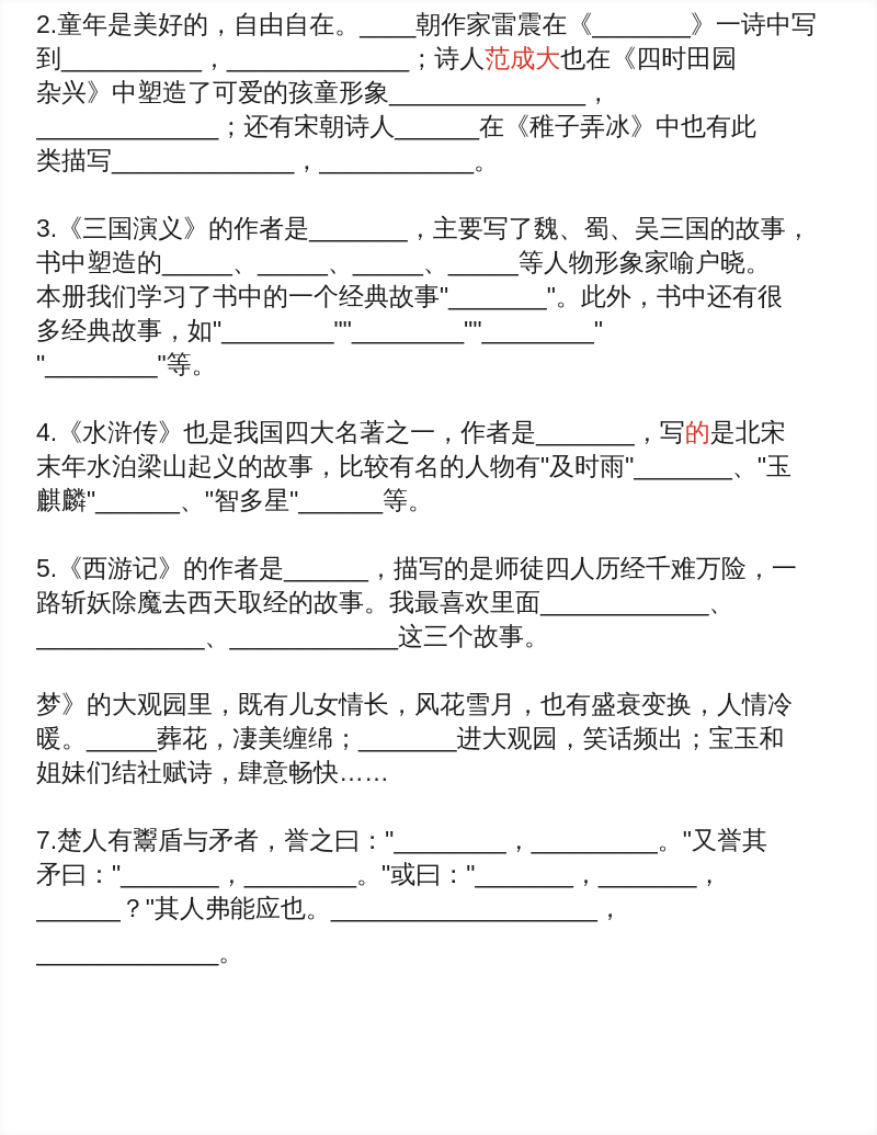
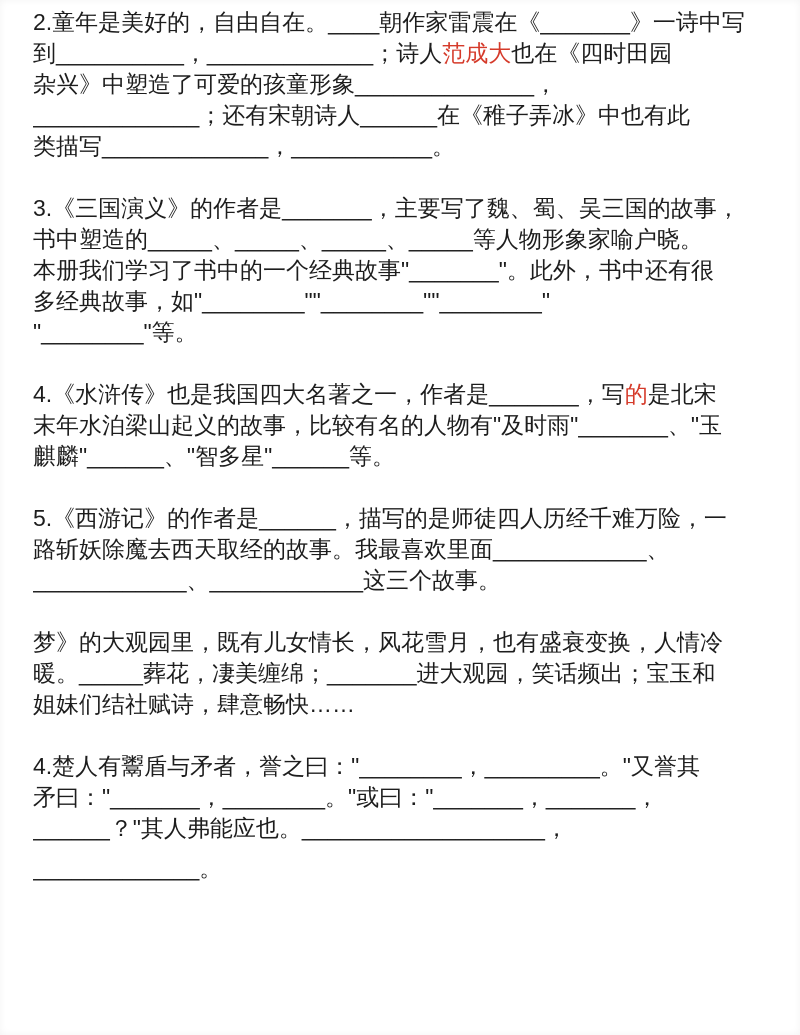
  2.童年是美好的，自由自在。____朝作家雷震在《_______》一诗中写
  到__________，_____________；诗人范成大也在《四时田园
  杂兴》中塑造了可爱的孩童形象______________，
  _____________；还有宋朝诗人______在《稚子弄冰》中也有此
  类描写_____________，___________。
  3.《三国演义》的作者是_______，主要写了魏、蜀、吴三国的故事，
  书中塑造的_____、_____、_____、_____等人物形象家喻户晓。
  本册我们学习了书中的一个经典故事"_______"。此外，书中还有很
  多经典故事，如"________""________""________"
  "________"等。
  4.《水浒传》也是我国四大名著之一，作者是_______，写的是北宋
  末年水泊梁山起义的故事，比较有名的人物有"及时雨"_______、"玉
  麒麟"______、"智多星"______等。
  5.《西游记》的作者是______，描写的是师徒四人历经千难万险，一
  路斩妖除魔去西天取经的故事。我最喜欢里面____________、
  ____________、____________这三个故事。
  梦》的大观园里，既有儿女情长，风花雪月，也有盛衰变换，人情冷
  暖。_____葬花，凄美缠绵；_______进大观园，笑话频出；宝玉和
  姐妹们结社赋诗，肆意畅快……
- 7.楚人有鬻盾与矛者，誉之曰："________，_________。"又誉其
+ 4.楚人有鬻盾与矛者，誉之曰："________，_________。"又誉其
  矛曰："_______，________。"或曰："_______，_______，
  ______？"其人弗能应也。___________________，
  _____________。
